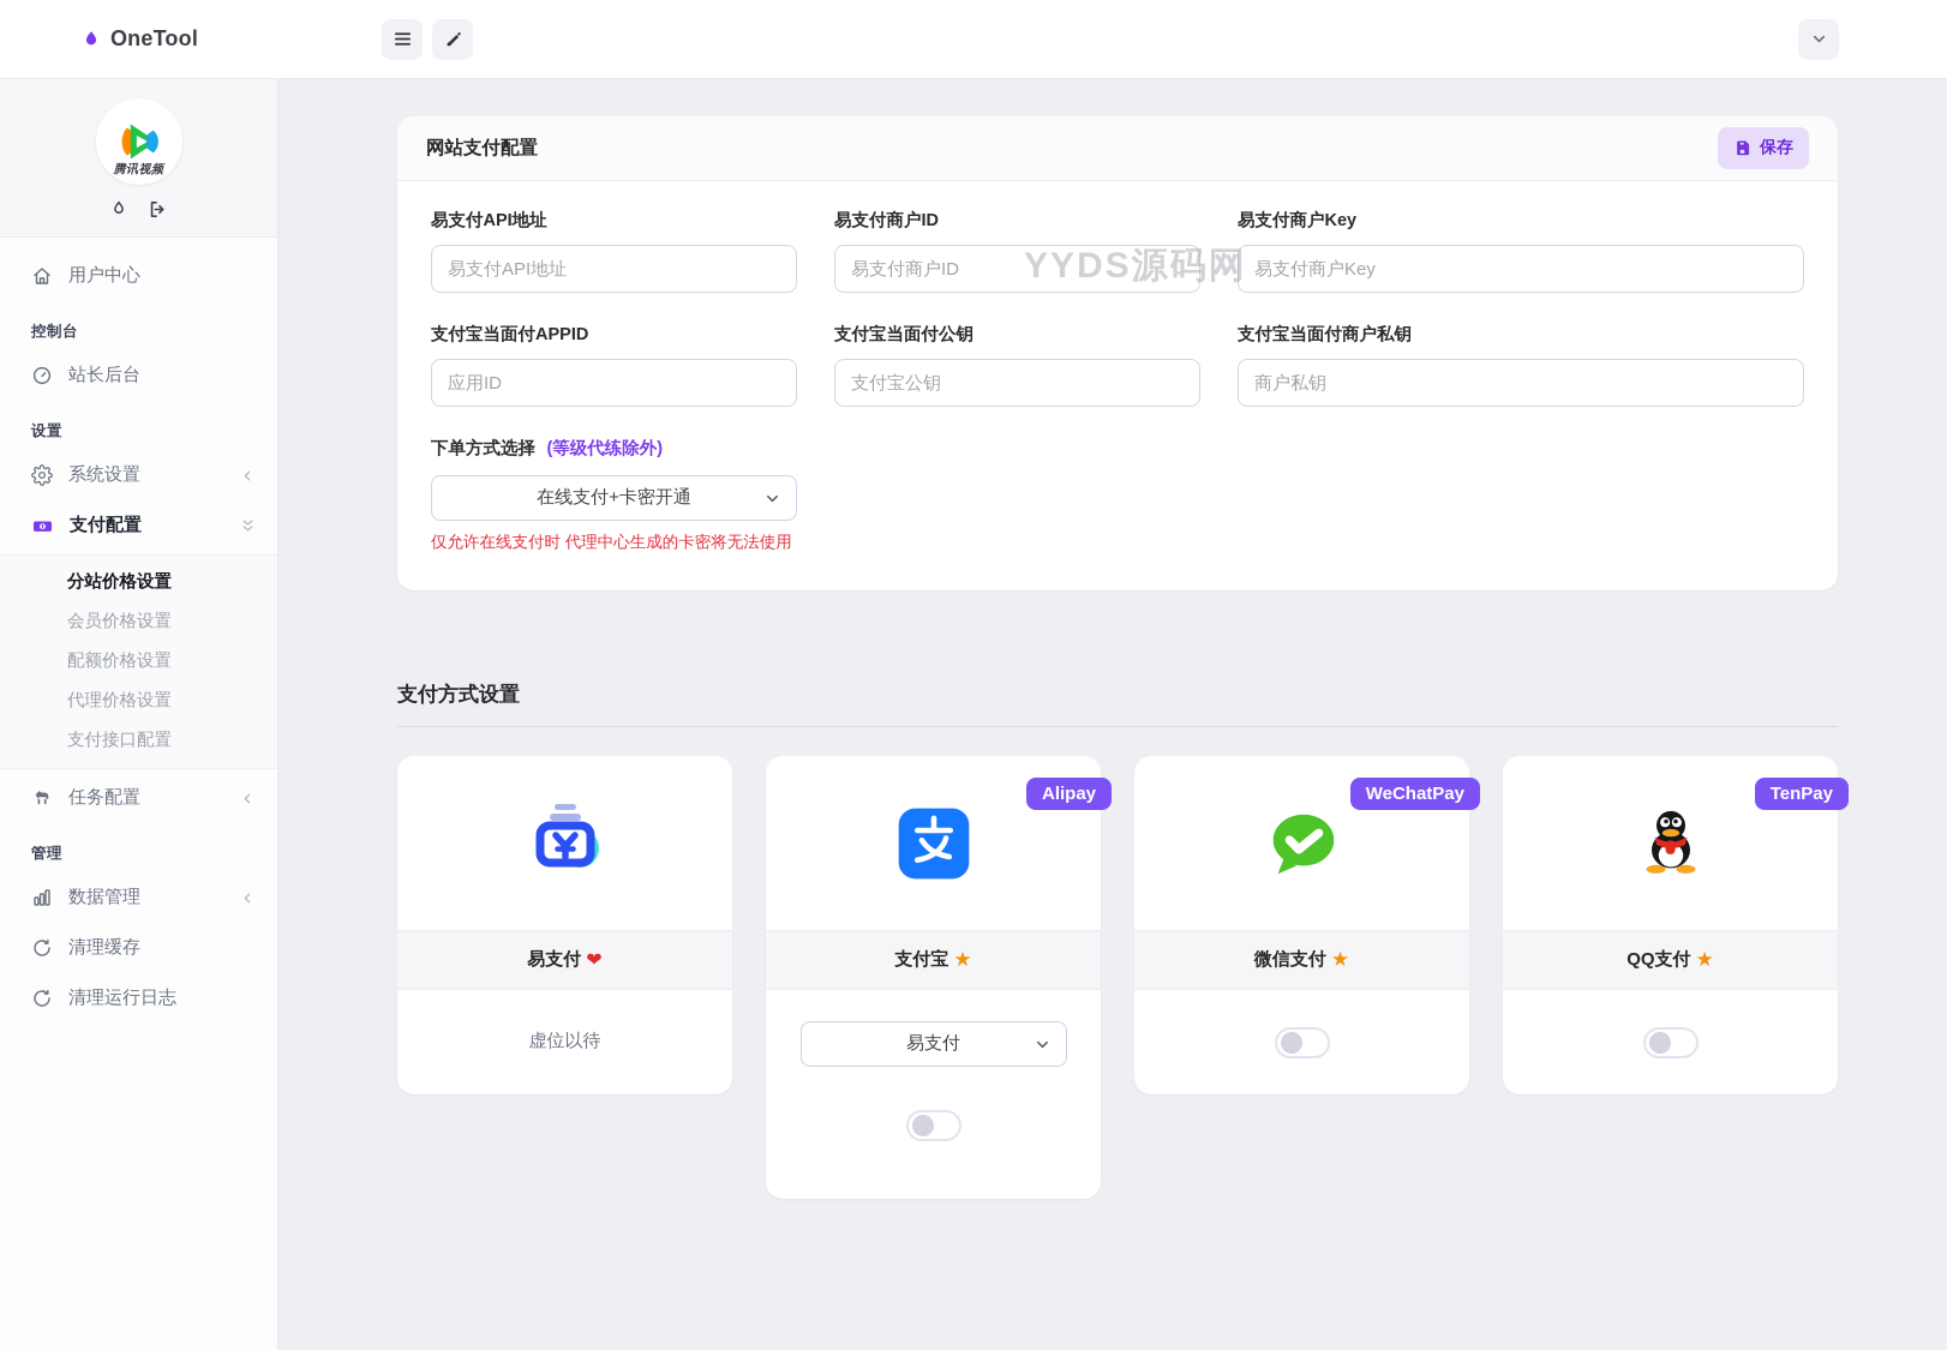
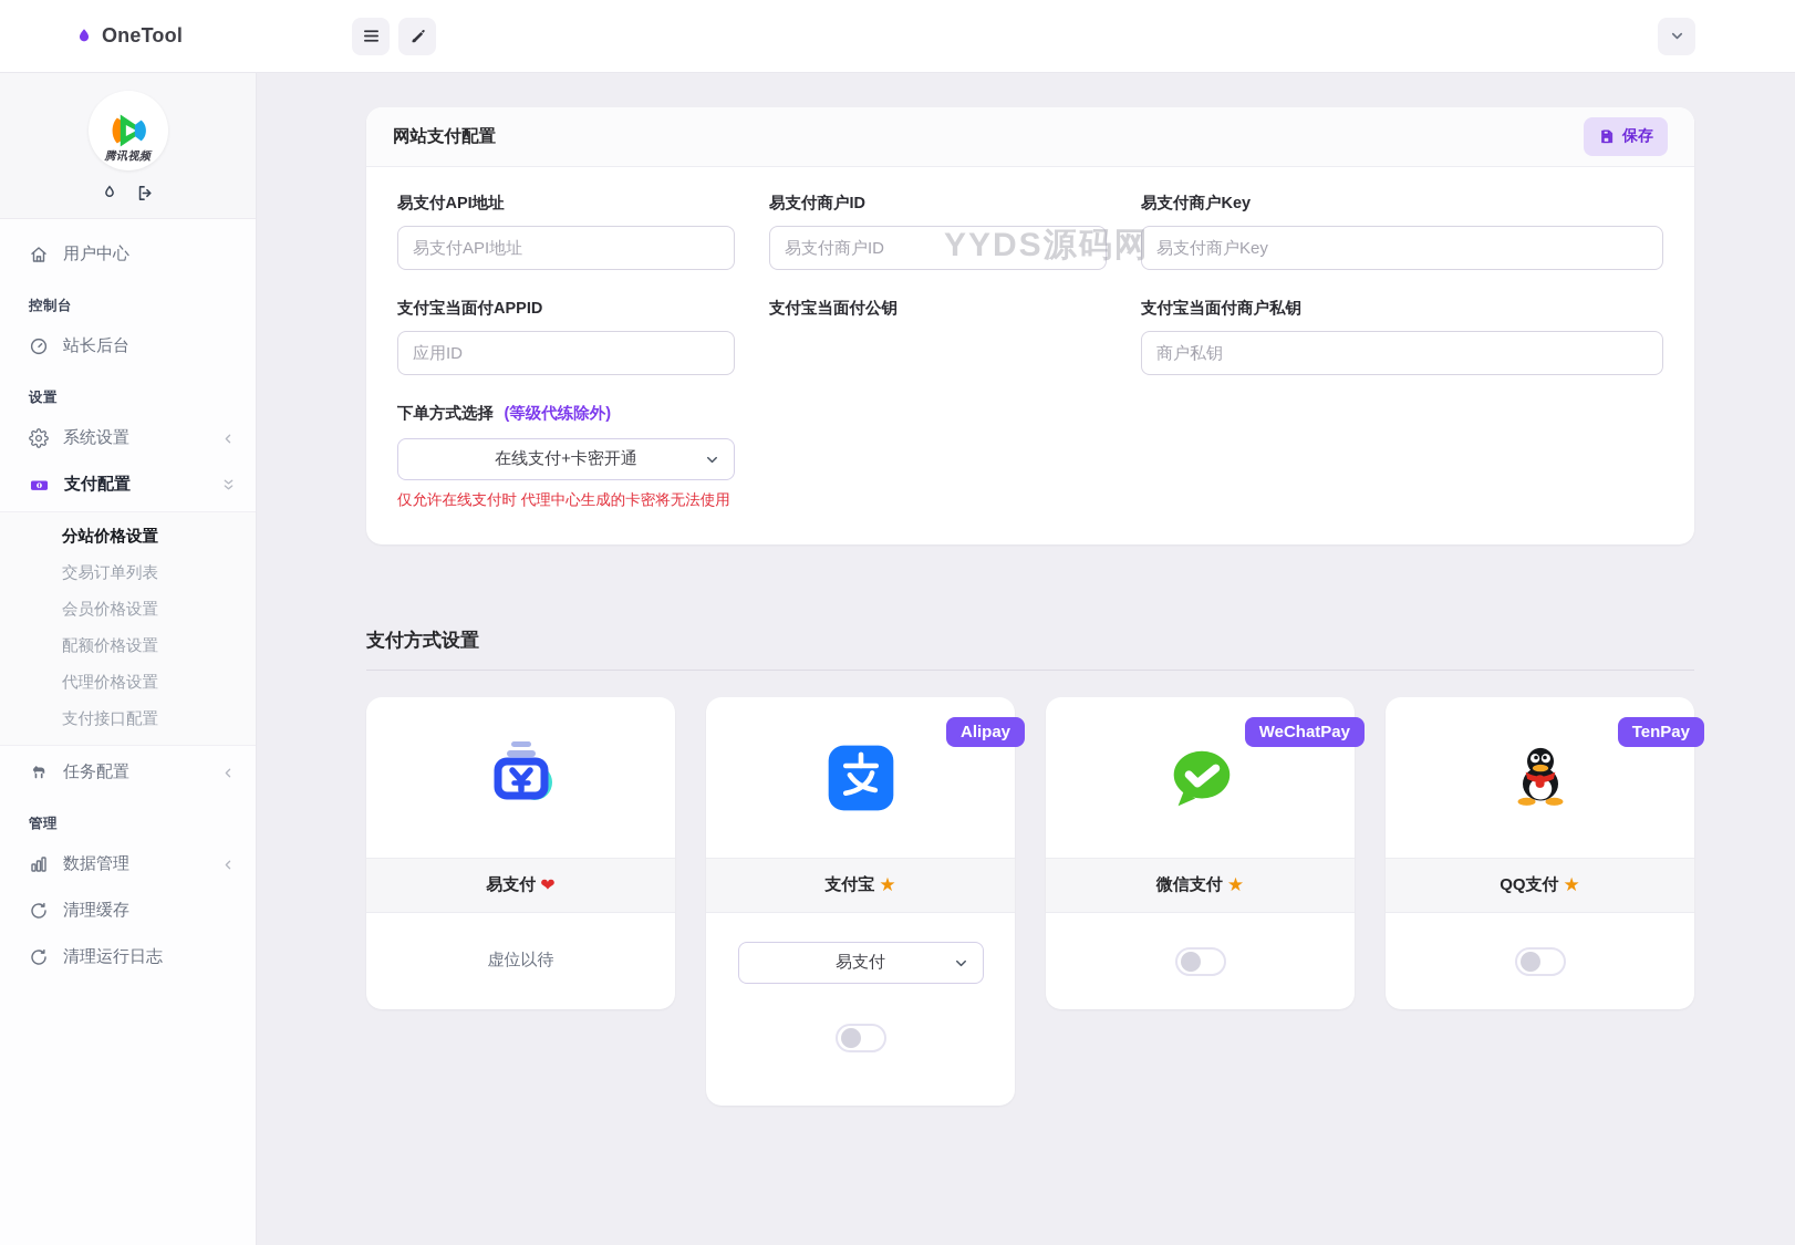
  OneTool
  腾讯视频
  用户中心
  控制台
  站长后台
  设置
  系统设置
  支付配置
  分站价格设置
+ 交易订单列表
  会员价格设置
  配额价格设置
  代理价格设置
  支付接口配置
  任务配置
  管理
  数据管理
  清理缓存
  清理运行日志
  网站支付配置
  保存
  易支付API地址
  易支付API地址
  易支付商户ID
  易支付商户ID
  易支付商户Key
  易支付商户Key
  支付宝当面付APPID
  应用ID
  支付宝当面付公钥
- 支付宝公钥
  支付宝当面付商户私钥
  商户私钥
  下单方式选择 (等级代练除外)
  在线支付+卡密开通
  仅允许在线支付时 代理中心生成的卡密将无法使用
  YYDS源码网
  支付方式设置
  易支付
  ❤
  虚位以待
  Alipay
  支付宝
  ★
  易支付
  WeChatPay
  微信支付
  ★
  TenPay
  QQ支付
  ★
